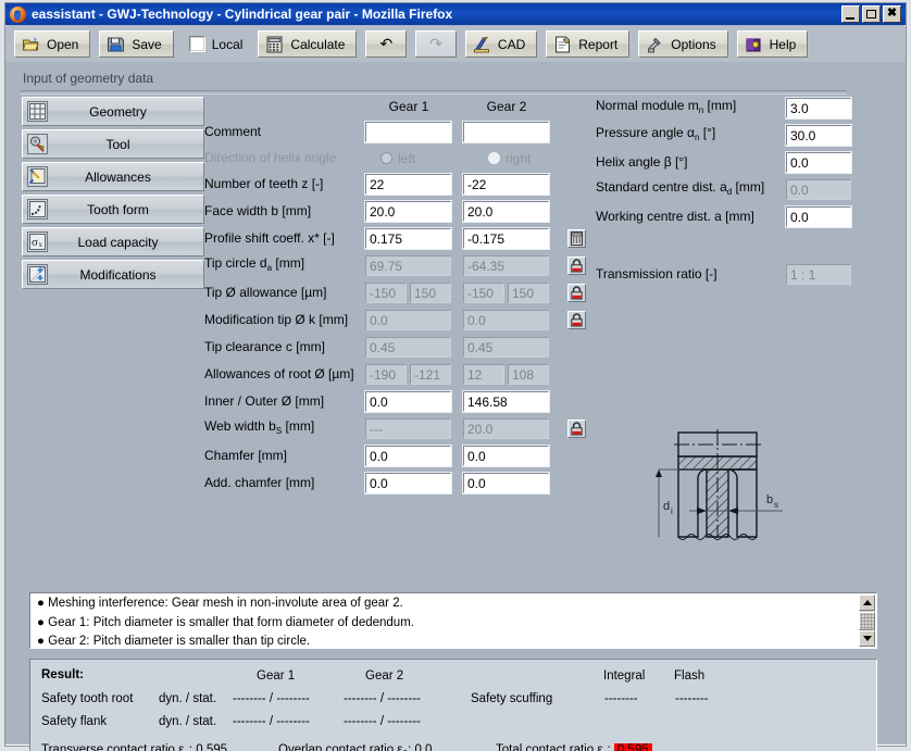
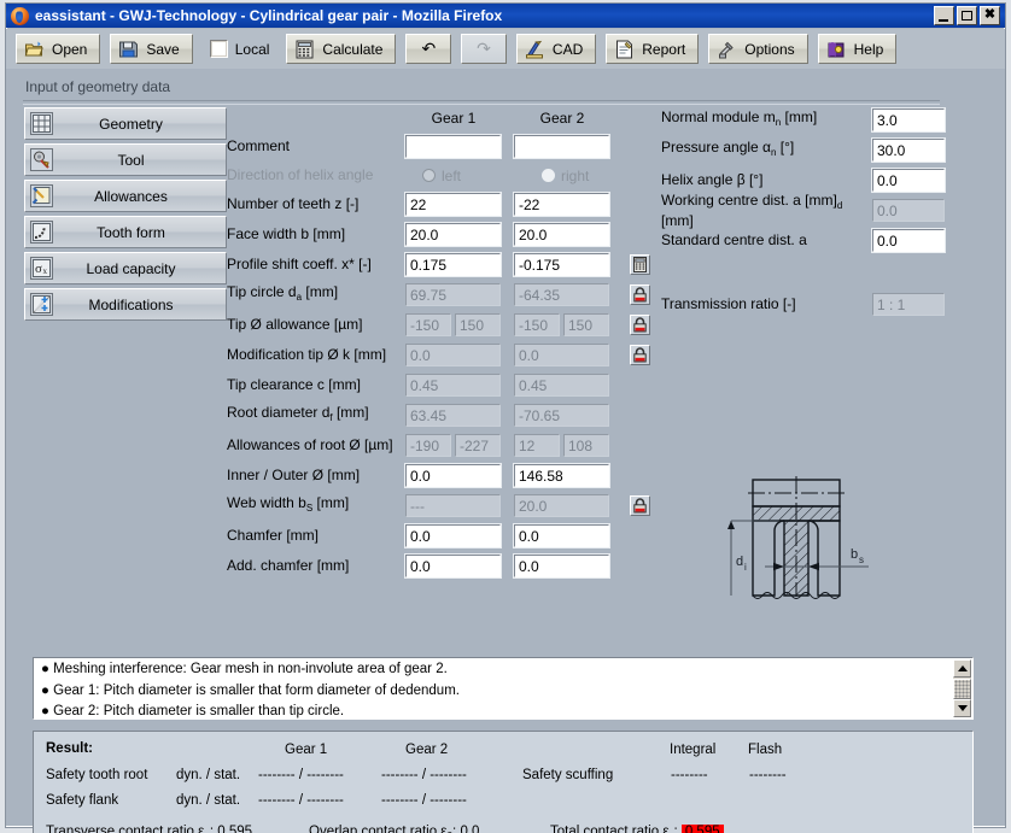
  eassistant - GWJ-Technology - Cylindrical gear pair - Mozilla Firefox
  ✖
  Open
  Save
  Local
  Calculate
  ↶
  ↷
  CAD
  Report
  Options
  Help
  Input of geometry data
  Geometry
  Tool
  Allowances
  Tooth form
  σ
  x
  Load capacity
  Modifications
  Gear 1
  Gear 2
  Comment
  Direction of helix angle
  left
  right
  Number of teeth z [-]
  22
  -22
  Face width b [mm]
  20.0
  20.0
  Profile shift coeff. x* [-]
  0.175
  -0.175
  Tip circle da [mm]
  69.75
  -64.35
  Tip Ø allowance [µm]
  -150
  150
  -150
  150
  Modification tip Ø k [mm]
  0.0
  0.0
  Tip clearance c [mm]
  0.45
  0.45
+ Root diameter df [mm]
+ 63.45
+ -70.65
  Allowances of root Ø [µm]
  -190
- -121
+ -227
  12
  108
  Inner / Outer Ø [mm]
  0.0
  146.58
  Web width bS [mm]
  ---
  20.0
  Chamfer [mm]
  0.0
  0.0
  Add. chamfer [mm]
  0.0
  0.0
  Normal module mn [mm]
  3.0
  Pressure angle αn [°]
  30.0
  Helix angle β [°]
  0.0
- Standard centre dist. ad [mm]
+ Working centre dist. a [mm]d [mm]
  0.0
- Working centre dist. a [mm]
+ Standard centre dist. a
  0.0
  Transmission ratio [-]
  1 : 1
  d
  i
  b
  s
  ● Meshing interference: Gear mesh in non-involute area of gear 2.
  ● Gear 1: Pitch diameter is smaller that form diameter of dedendum.
  ● Gear 2: Pitch diameter is smaller than tip circle.
  Result:
  Gear 1
  Gear 2
  Integral
  Flash
  Safety tooth root
  dyn. / stat.
  -------- / --------
  -------- / --------
  Safety scuffing
  --------
  --------
  Safety flank
  dyn. / stat.
  -------- / --------
  -------- / --------
  Transverse contact ratio ε : 0.595
  Overlap contact ratio ε : 0.0
  Total contact ratio ε : 0.595
